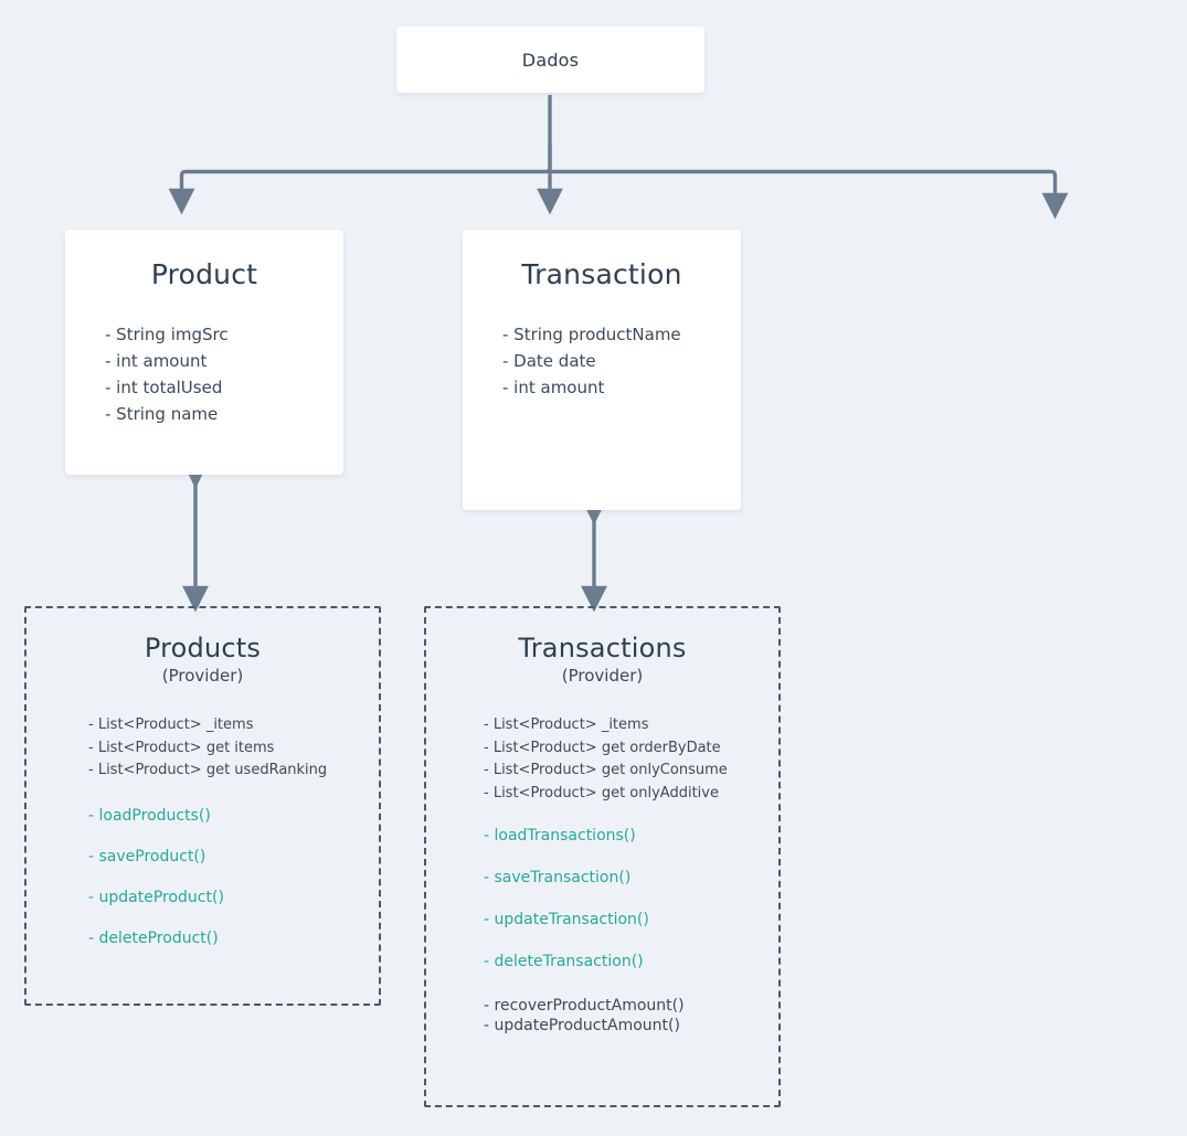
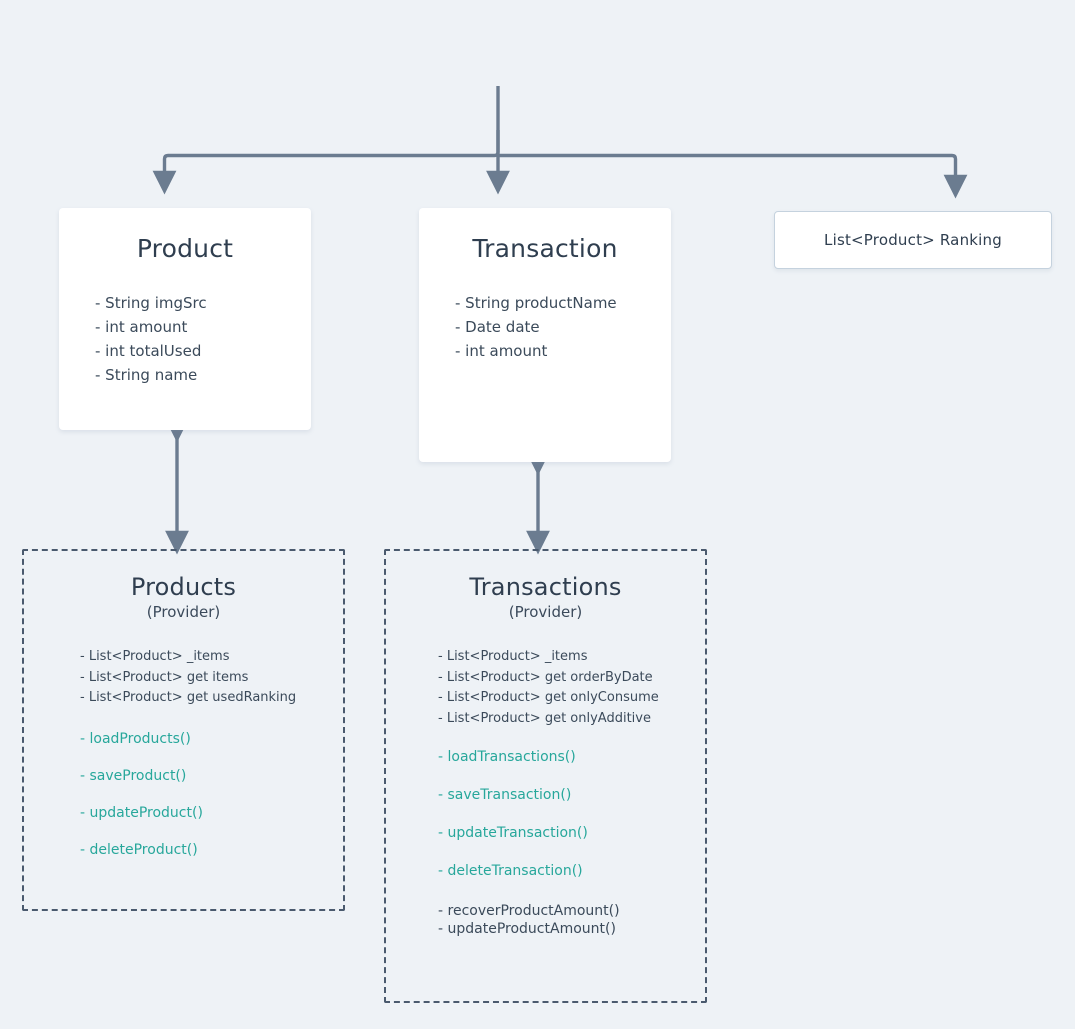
- Dados
  Product
  - String imgSrc
  - int amount
  - int totalUsed
  - String name
  Transaction
  - String productName
  - Date date
  - int amount
+ List<Product> Ranking
  Products
  (Provider)
  - List<Product> _items
  - List<Product> get items
  - List<Product> get usedRanking
  - loadProducts()
  - saveProduct()
  - updateProduct()
  - deleteProduct()
  Transactions
  (Provider)
  - List<Product> _items
  - List<Product> get orderByDate
  - List<Product> get onlyConsume
  - List<Product> get onlyAdditive
  - loadTransactions()
  - saveTransaction()
  - updateTransaction()
  - deleteTransaction()
  - recoverProductAmount()
  - updateProductAmount()
